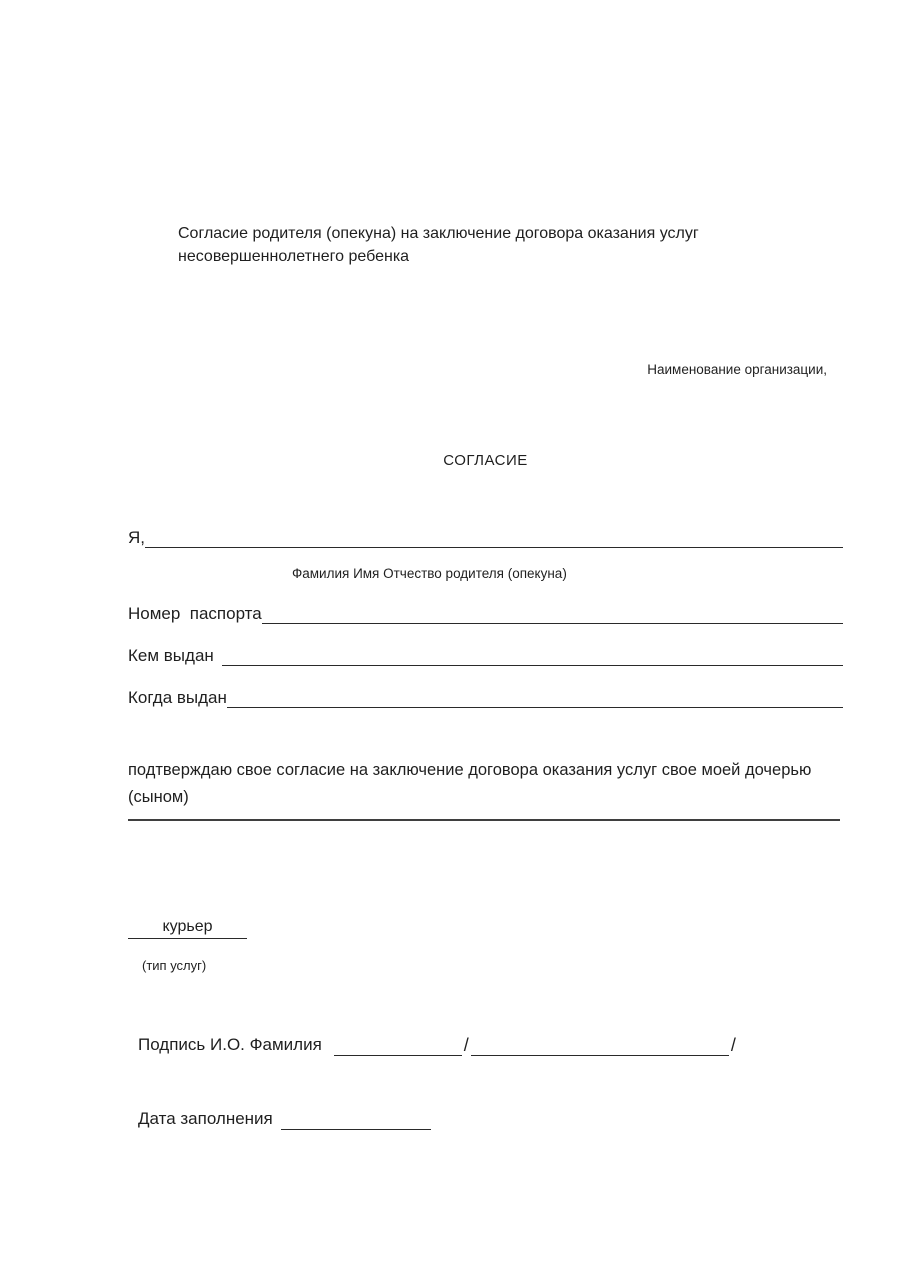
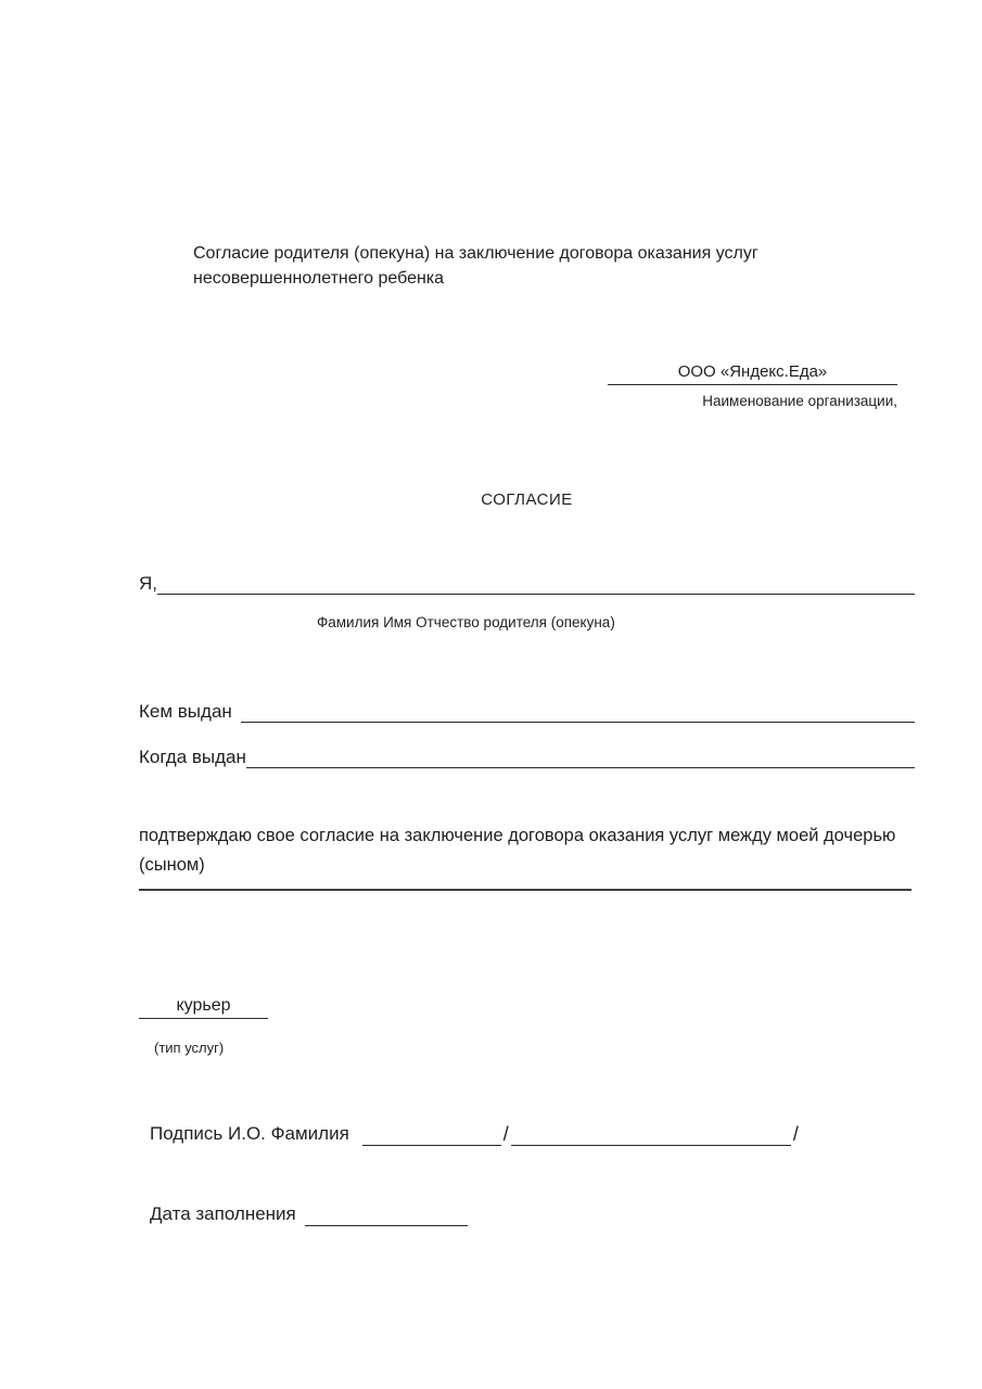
  Согласие родителя (опекуна) на заключение договора оказания услуг несовершеннолетнего ребенка
+ ООО «Яндекс.Еда»
  Наименование организации,
  СОГЛАСИЕ
  Я,
  Фамилия Имя Отчество родителя (опекуна)
- Номер паспорта
  Кем выдан
  Когда выдан
- подтверждаю свое согласие на заключение договора оказания услуг свое моей дочерью (сыном)
+ подтверждаю свое согласие на заключение договора оказания услуг между моей дочерью (сыном)
  курьер
  (тип услуг)
  Подпись И.О. Фамилия
  /
  /
  Дата заполнения
